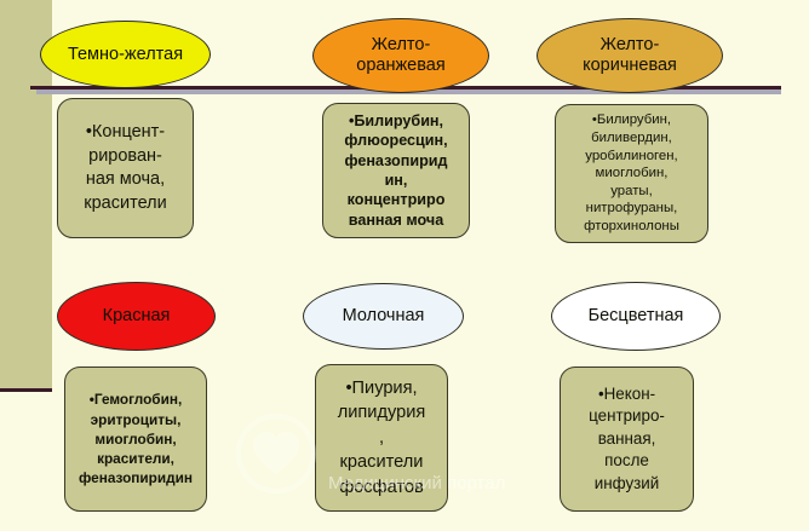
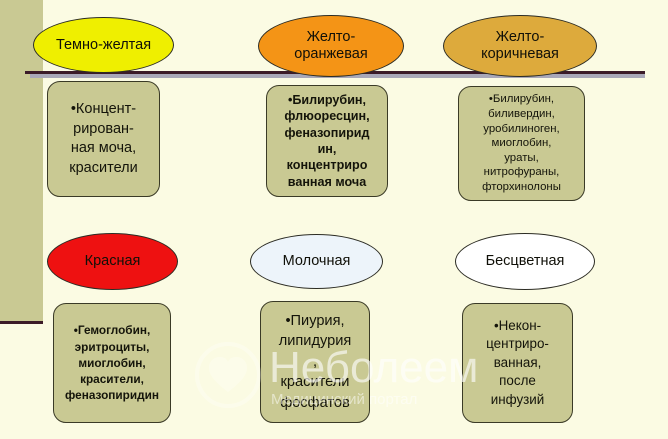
  Темно-желтая
  •Концент-
  рирован-
  ная моча,
  красители
  Желто-
  оранжевая
  •Билирубин,
  флюоресцин,
  феназопирид
  ин,
  концентриро
  ванная моча
  Желто-
  коричневая
  •Билирубин,
  биливердин,
  уробилиноген,
  миоглобин,
  ураты,
  нитрофураны,
  фторхинолоны
  Красная
  •Гемоглобин,
  эритроциты,
  миоглобин,
  красители,
  феназопиридин
  Молочная
  •Пиурия,
  липидурия
  ,
  красители
  фосфатов
  Бесцветная
  •Некон-
  центриро-
  ванная,
  после
  инфузий
+ Неболеем
  Медицинский портал
